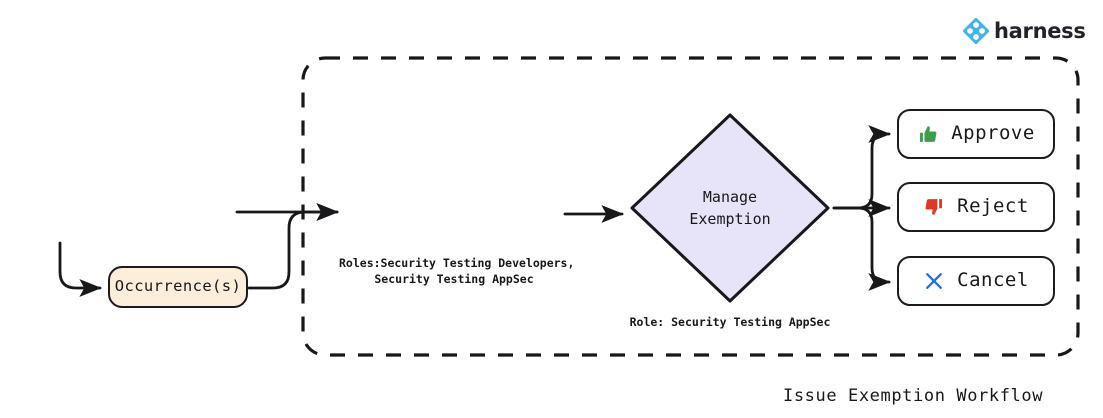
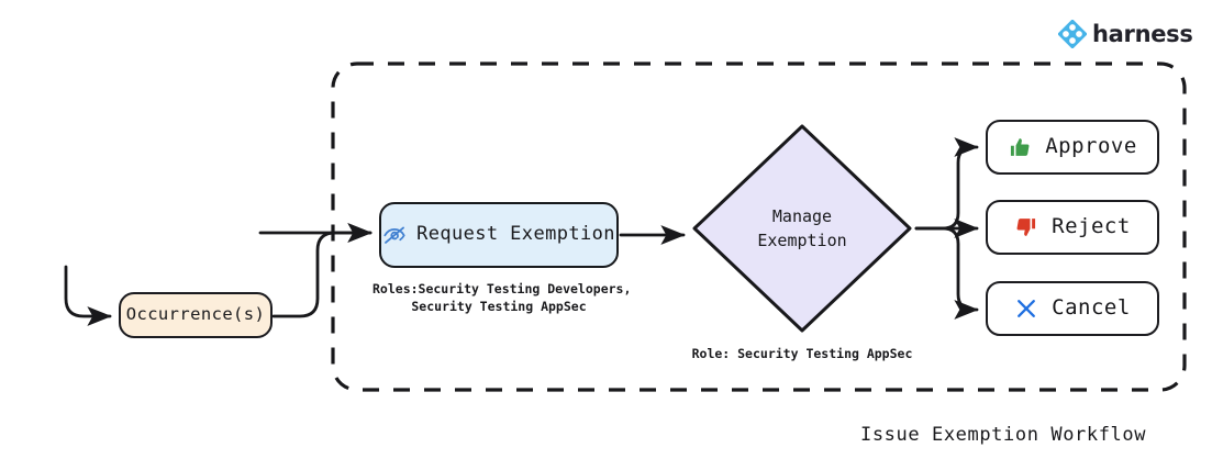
  harness
  Occurrence(s)
+ Request Exemption
  Roles:Security Testing Developers,
  Security Testing AppSec
  Manage
  Exemption
  Role: Security Testing AppSec
  Approve
  Reject
  Cancel
  Issue Exemption Workflow
